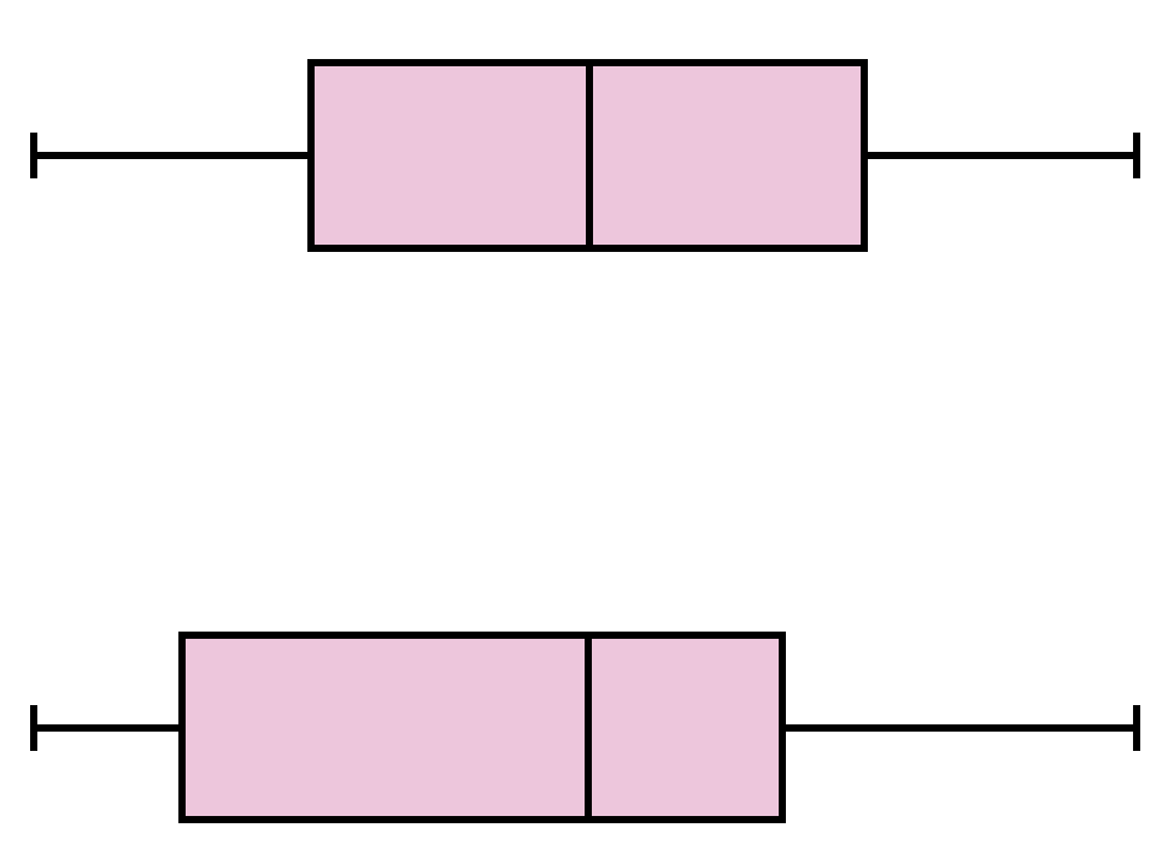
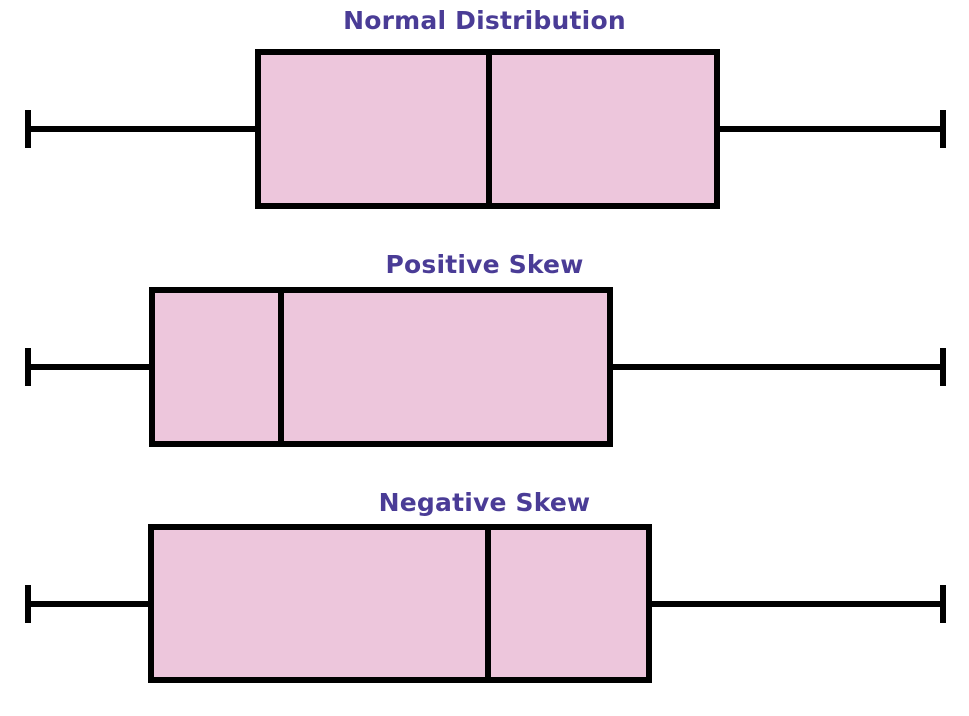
+ Normal Distribution
+ Positive Skew
+ Negative Skew
